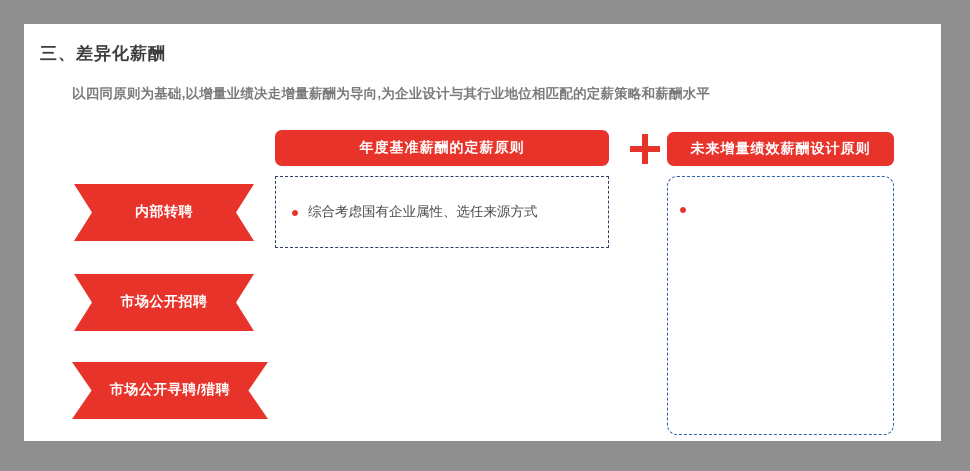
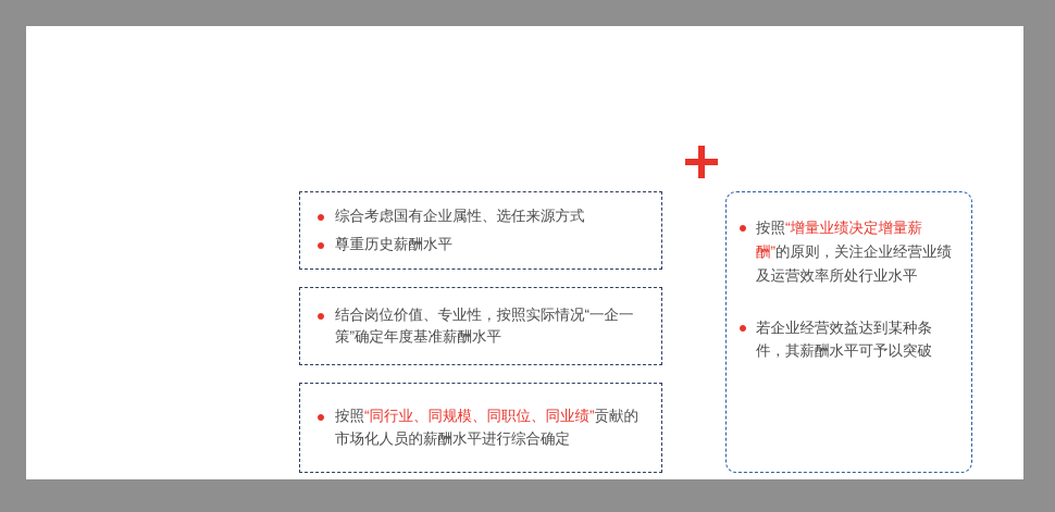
- 三、差异化薪酬
- 以四同原则为基础,以增量业绩决走增量薪酬为导向,为企业设计与其行业地位相匹配的定薪策略和薪酬水平
- 年度基准薪酬的定薪原则
- 未来增量绩效薪酬设计原则
- 内部转聘
- 市场公开招聘
- 市场公开寻聘/猎聘
  综合考虑国有企业属性、选任来源方式
+ 尊重历史薪酬水平
+ 结合岗位价值、专业性，按照实际情况“一企一策”确定年度基准薪酬水平
+ 按照“同行业、同规模、同职位、同业绩”贡献的市场化人员的薪酬水平进行综合确定
+ 按照“增量业绩决定增量薪酬”的原则，关注企业经营业绩及运营效率所处行业水平
+ 若企业经营效益达到某种条件，其薪酬水平可予以突破
